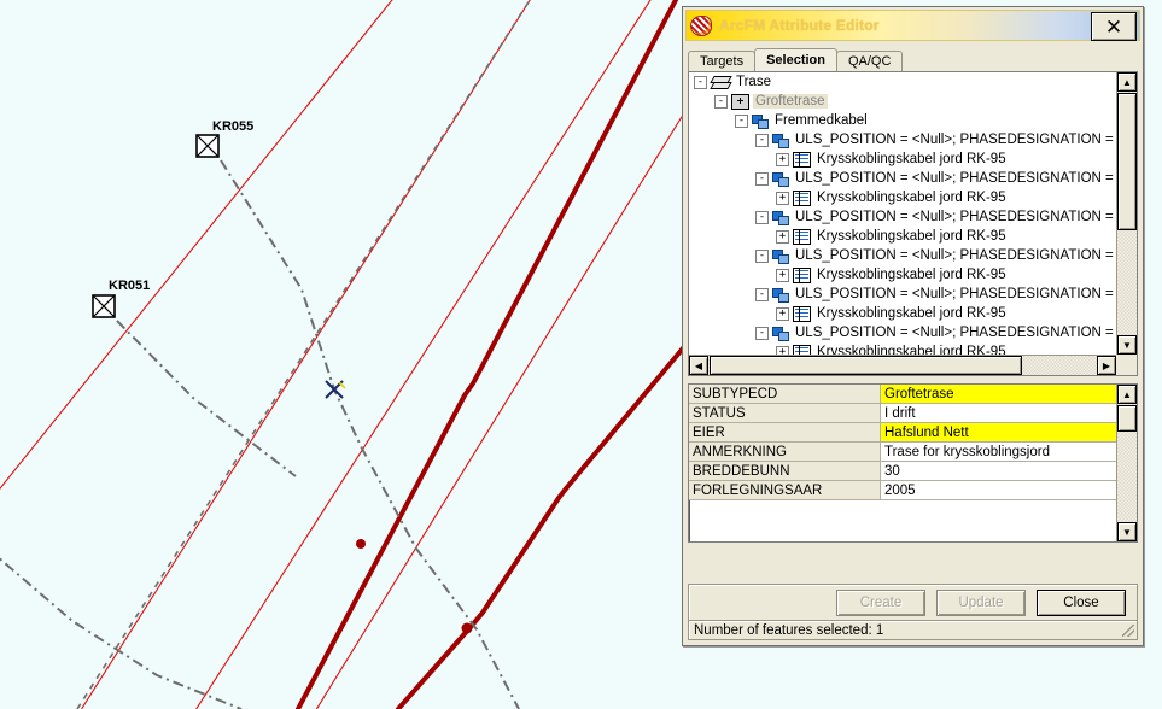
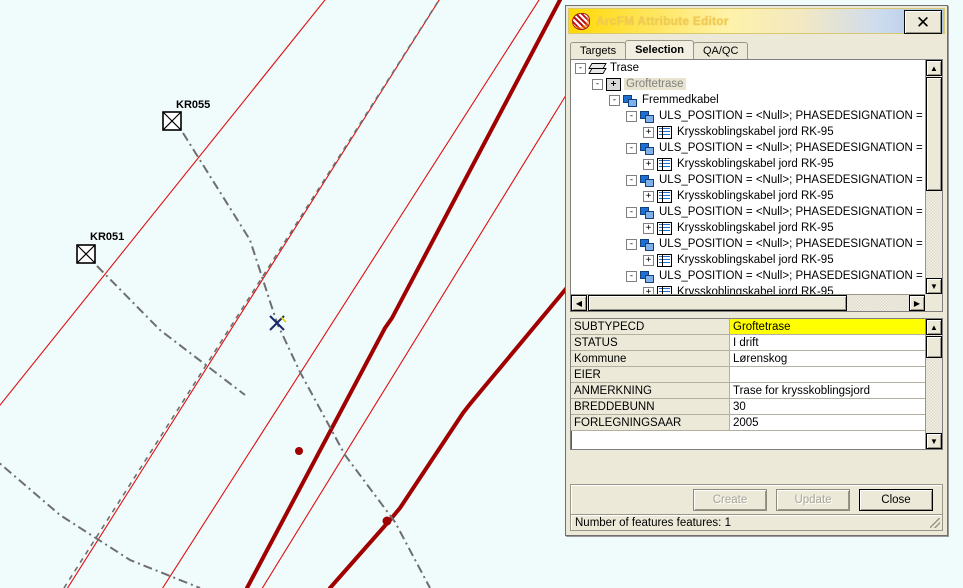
  KR055
  KR051
  ArcFM Attribute Editor
  ✕
  Targets
  Selection
  QA/QC
  -
  Trase
  -
  Groftetrase
  -
  Fremmedkabel
  -
  ULS_POSITION = <Null>; PHASEDESIGNATION =
  +
  Krysskoblingskabel jord RK-95
  -
  ULS_POSITION = <Null>; PHASEDESIGNATION =
  +
  Krysskoblingskabel jord RK-95
  -
  ULS_POSITION = <Null>; PHASEDESIGNATION =
  +
  Krysskoblingskabel jord RK-95
  -
  ULS_POSITION = <Null>; PHASEDESIGNATION =
  +
  Krysskoblingskabel jord RK-95
  -
  ULS_POSITION = <Null>; PHASEDESIGNATION =
  +
  Krysskoblingskabel jord RK-95
  -
  ULS_POSITION = <Null>; PHASEDESIGNATION =
  +
  Krysskoblingskabel jord RK-95
  ▲
  ▼
  ◀
  ▶
  SUBTYPECD
  Groftetrase
  STATUS
  I drift
+ Kommune
+ Lørenskog
  EIER
- Hafslund Nett
  ANMERKNING
  Trase for krysskoblingsjord
  BREDDEBUNN
  30
  FORLEGNINGSAAR
  2005
  ▲
  ▼
  Create
  Update
  Close
- Number of features selected: 1
+ Number of features features: 1
